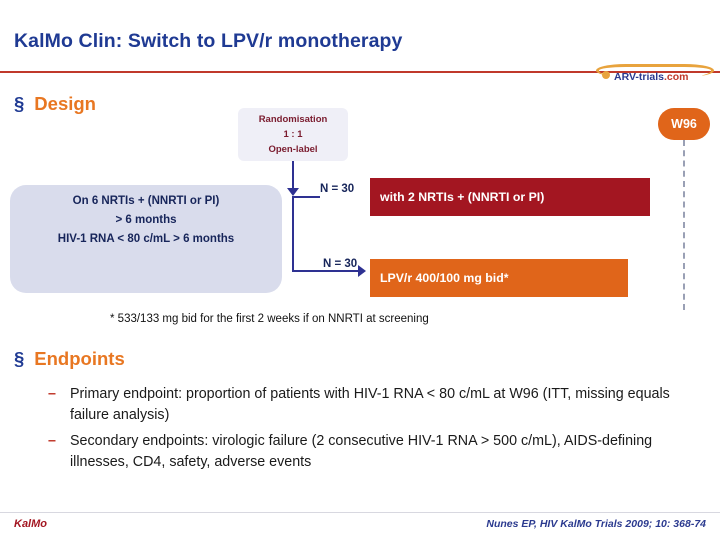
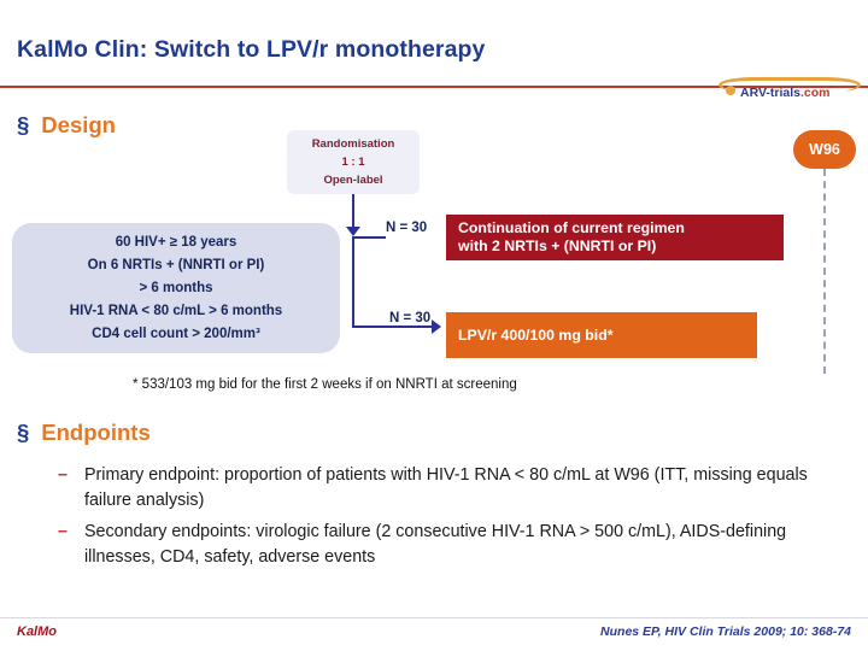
  KalMo Clin: Switch to LPV/r monotherapy
  ARV-trials.com
  § Design
  Randomisation
  1 : 1
  Open-label
+ 60 HIV+ ≥ 18 years
  On 6 NRTIs + (NNRTI or PI)
  > 6 months
  HIV-1 RNA < 80 c/mL > 6 months
+ CD4 cell count > 200/mm³
  N = 30
  N = 30
+ Continuation of current regimen
  with 2 NRTIs + (NNRTI or PI)
  LPV/r 400/100 mg bid*
  W96
- * 533/133 mg bid for the first 2 weeks if on NNRTI at screening
+ * 533/103 mg bid for the first 2 weeks if on NNRTI at screening
  § Endpoints
  –
  Primary endpoint: proportion of patients with HIV-1 RNA < 80 c/mL at W96 (ITT, missing equals failure analysis)
  –
  Secondary endpoints: virologic failure (2 consecutive HIV-1 RNA > 500 c/mL), AIDS-defining illnesses, CD4, safety, adverse events
  KalMo
- Nunes EP, HIV KalMo Trials 2009; 10: 368-74
+ Nunes EP, HIV Clin Trials 2009; 10: 368-74
